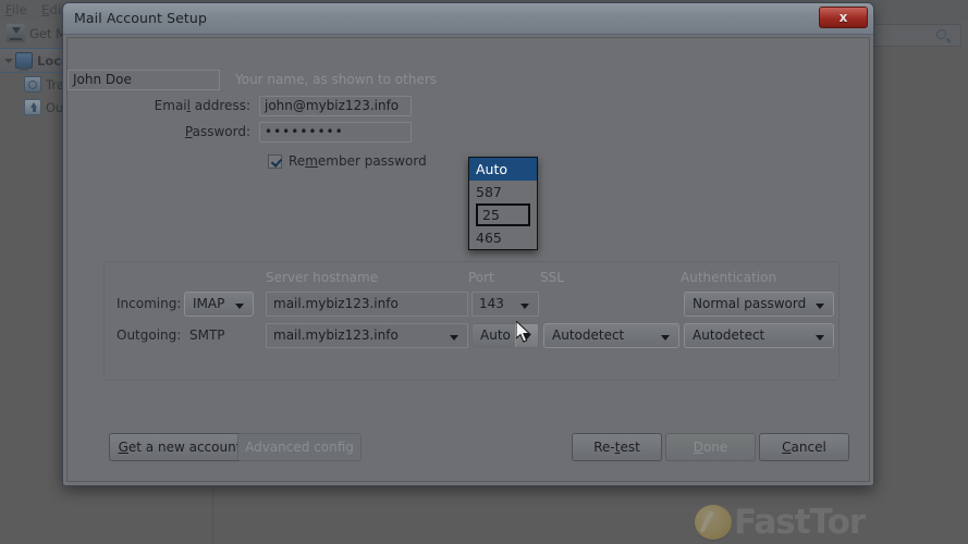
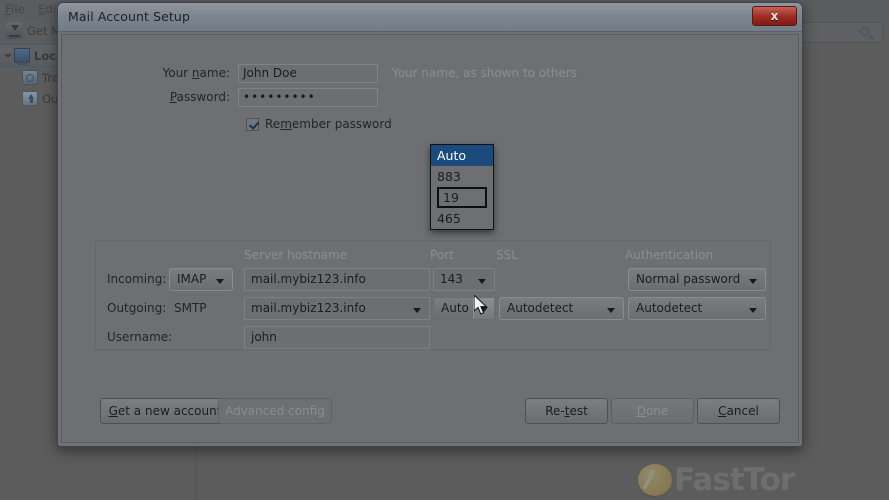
  Get
  Loc
  Tra
  Ou
  Mail Account Setup
  x
+ Your name:
  John Doe
  Your name, as shown to others
- Email address:
- john@mybiz123.info
  Password:
  •••••••••
  Remember password
  Server hostname
  Port
  SSL
  Authentication
  Incoming:
  IMAP
  mail.mybiz123.info
  143
  Normal password
  Outgoing:
  SMTP
  mail.mybiz123.info
  Auto
  Autodetect
  Autodetect
+ Username:
+ john
  Auto
- 587
+ 883
- 25
+ 19
  465
  Get a new accoun
  Advanced config
  Re-test
  Done
  Cancel
